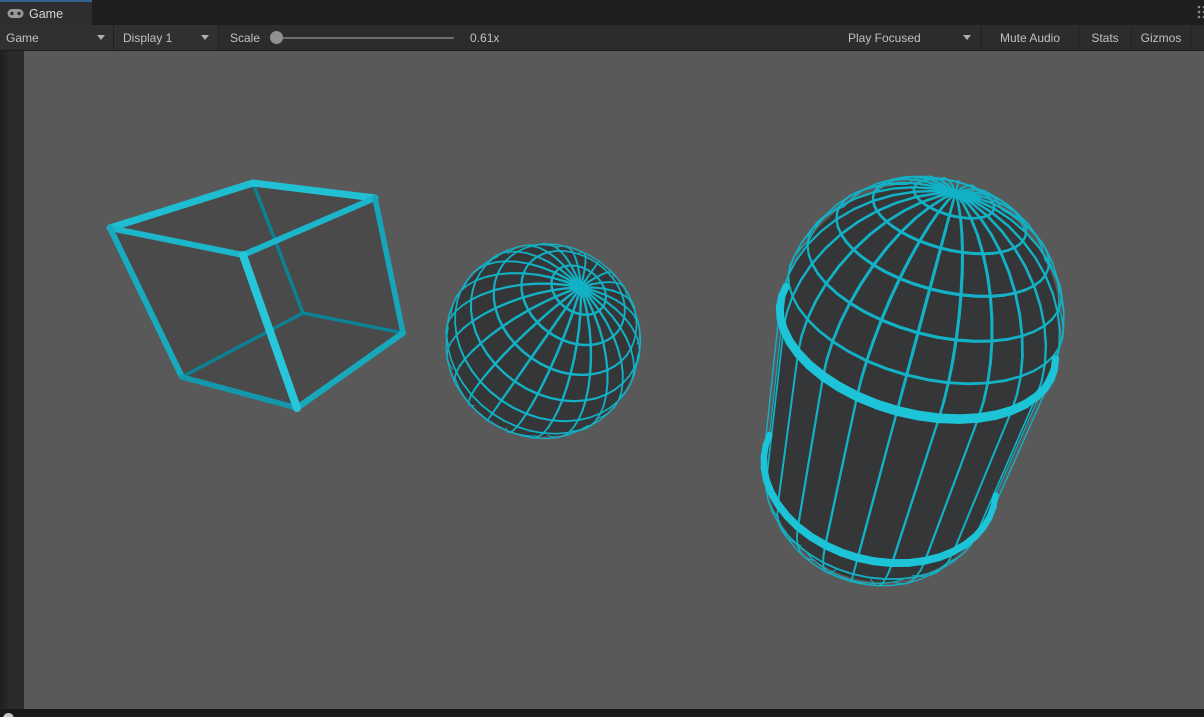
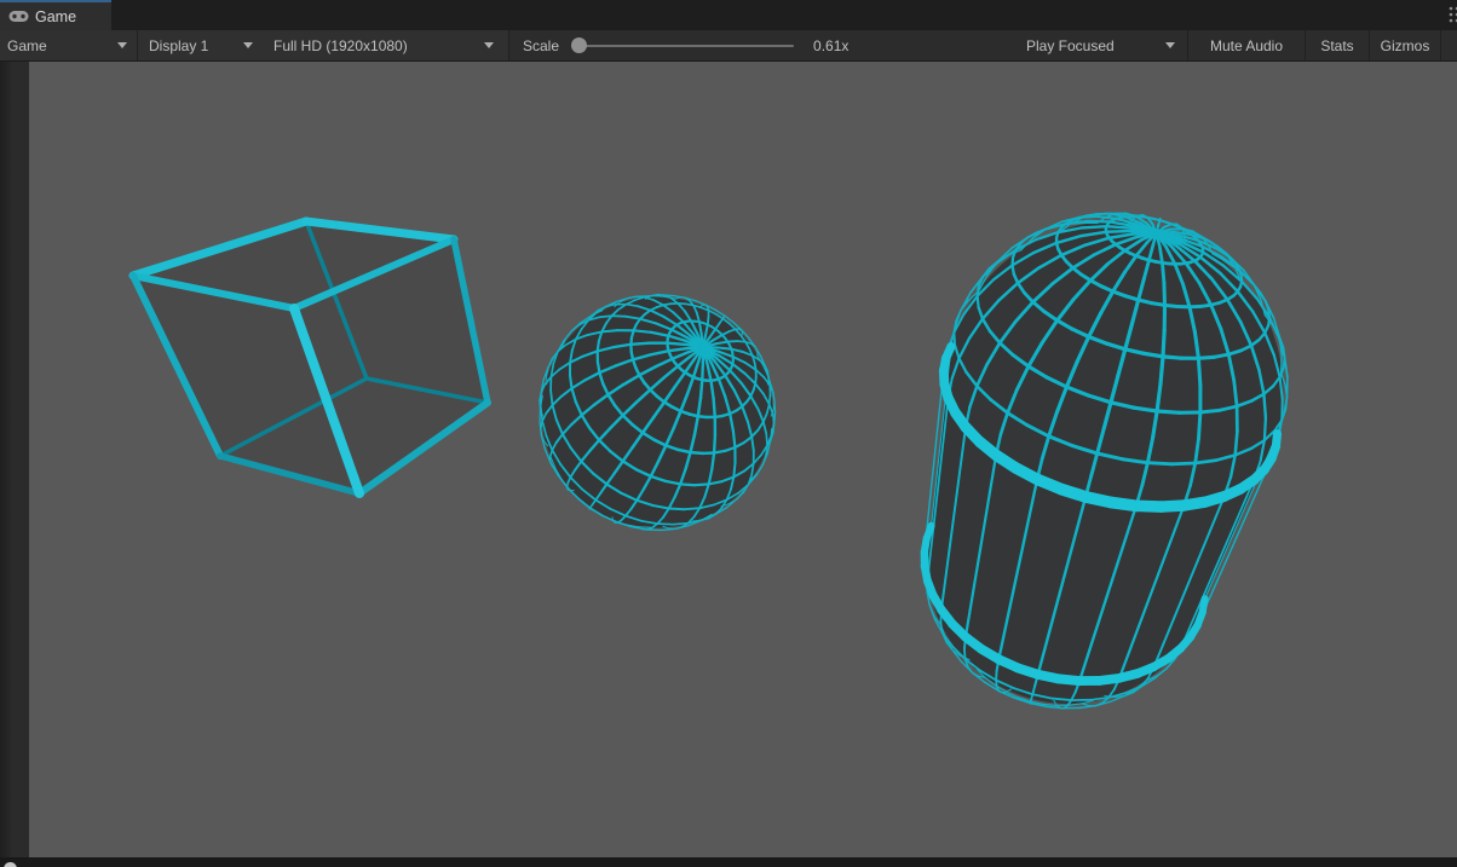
  Game
  Game
  Display 1
+ Full HD (1920x1080)
  Scale
  0.61x
  Play Focused
  Mute Audio
  Stats
  Gizmos
